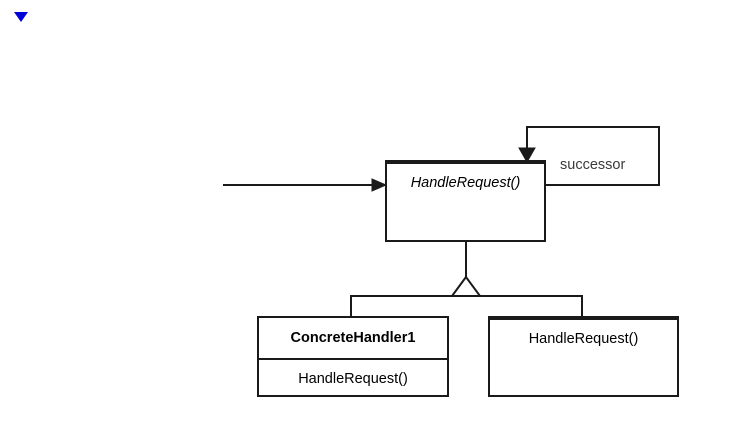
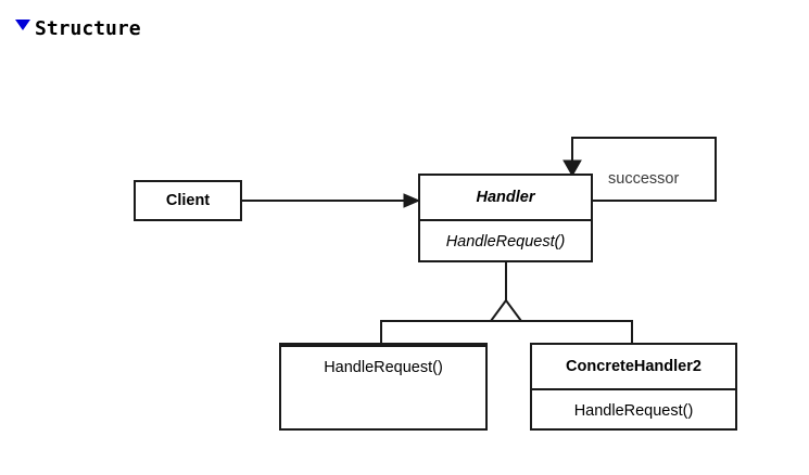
+ Structure
+ Client
+ Handler
  HandleRequest()
- ConcreteHandler1
  HandleRequest()
+ ConcreteHandler2
  HandleRequest()
  successor
